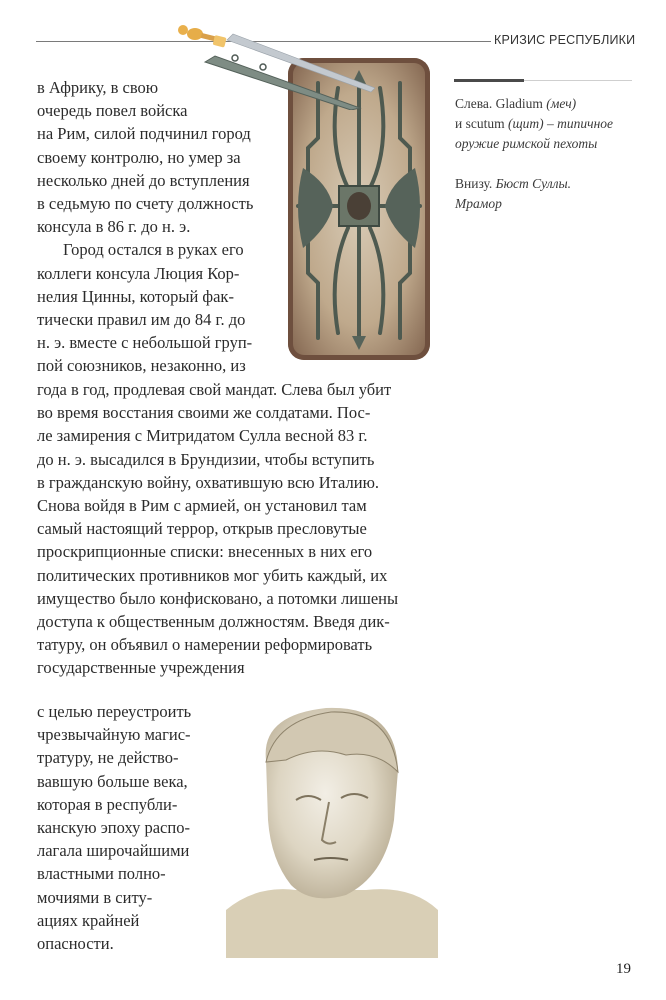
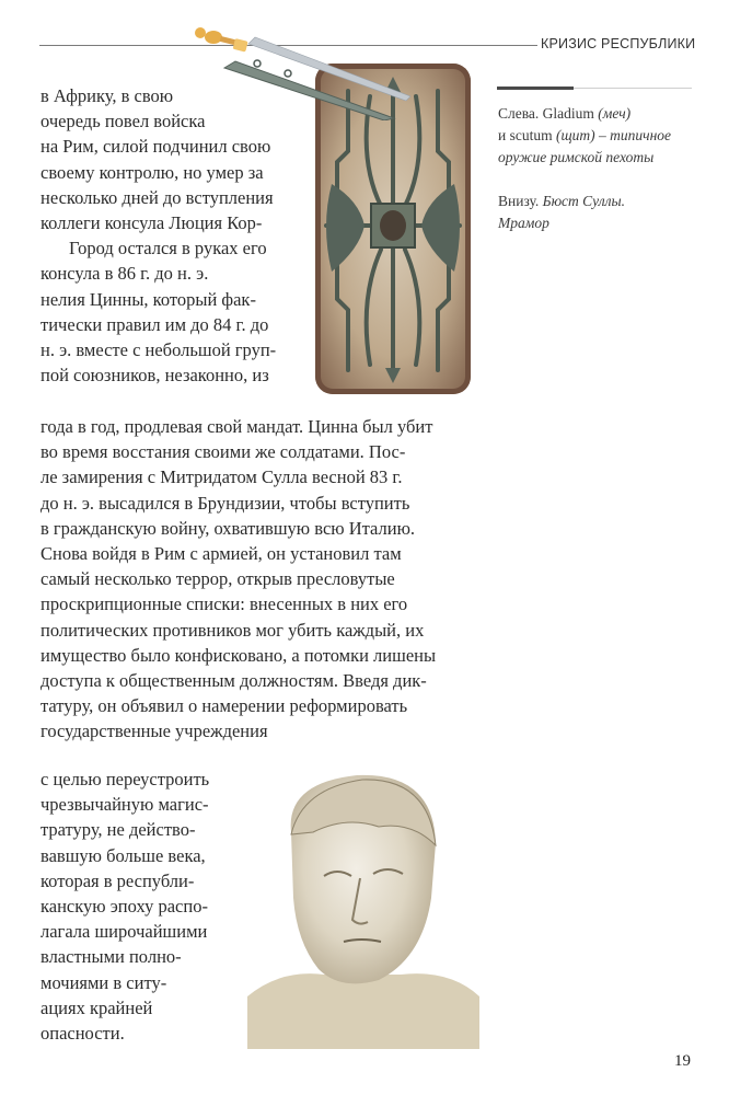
  КРИЗИС РЕСПУБЛИКИ
  Слева. Gladium (меч)
  и scutum (щит) – типичное
  оружие римской пехоты
  Внизу. Бюст Суллы.
  Мрамор
  в Африку, в свою
  очередь повел войска
- на Рим, силой подчинил город
+ на Рим, силой подчинил свою
  своему контролю, но умер за
  несколько дней до вступления
- в седьмую по счету должность
- консула в 86 г. до н. э.
+ коллеги консула Люция Кор-
  Город остался в руках его
- коллеги консула Люция Кор-
+ консула в 86 г. до н. э.
  нелия Цинны, который фак-
  тически правил им до 84 г. до
  н. э. вместе с небольшой груп-
  пой союзников, незаконно, из
- года в год, продлевая свой мандат. Слева был убит
+ года в год, продлевая свой мандат. Цинна был убит
  во время восстания своими же солдатами. Пос-
  ле замирения с Митридатом Сулла весной 83 г.
  до н. э. высадился в Брундизии, чтобы вступить
  в гражданскую войну, охватившую всю Италию.
  Снова войдя в Рим с армией, он установил там
- самый настоящий террор, открыв пресловутые
+ самый несколько террор, открыв пресловутые
  проскрипционные списки: внесенных в них его
  политических противников мог убить каждый, их
  имущество было конфисковано, а потомки лишены
  доступа к общественным должностям. Введя дик-
  татуру, он объявил о намерении реформировать
  государственные учреждения
  с целью переустроить
  чрезвычайную магис-
  тратуру, не действо-
  вавшую больше века,
  которая в республи-
  канскую эпоху распо-
  лагала широчайшими
  властными полно-
  мочиями в ситу-
  ациях крайней
  опасности.
  19
